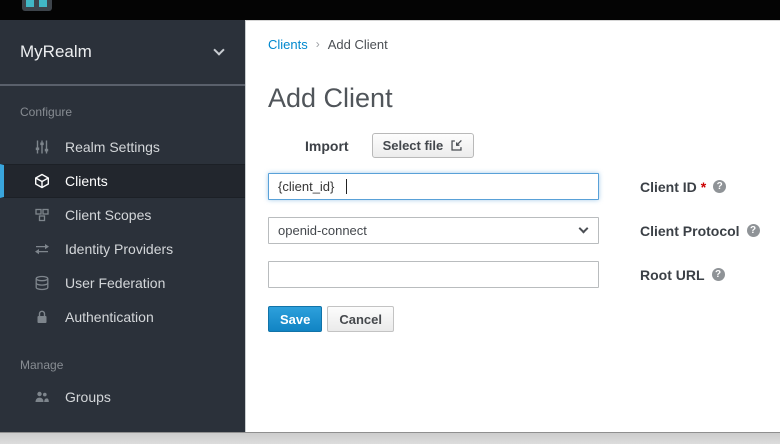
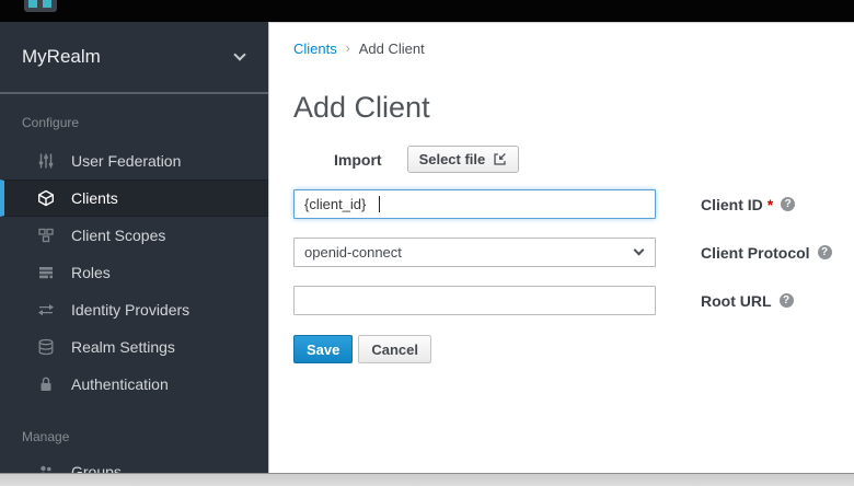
  MyRealm
  Configure
- Realm Settings
+ User Federation
  Clients
  Client Scopes
+ Roles
  Identity Providers
- User Federation
+ Realm Settings
  Authentication
  Manage
  Groups
  Clients
  ›
  Add Client
  Add Client
  Import
  Select file
  {client_id}
  Client ID
  *
  ?
  openid-connect
  Client Protocol
  ?
  Root URL
  ?
  Save
  Cancel
